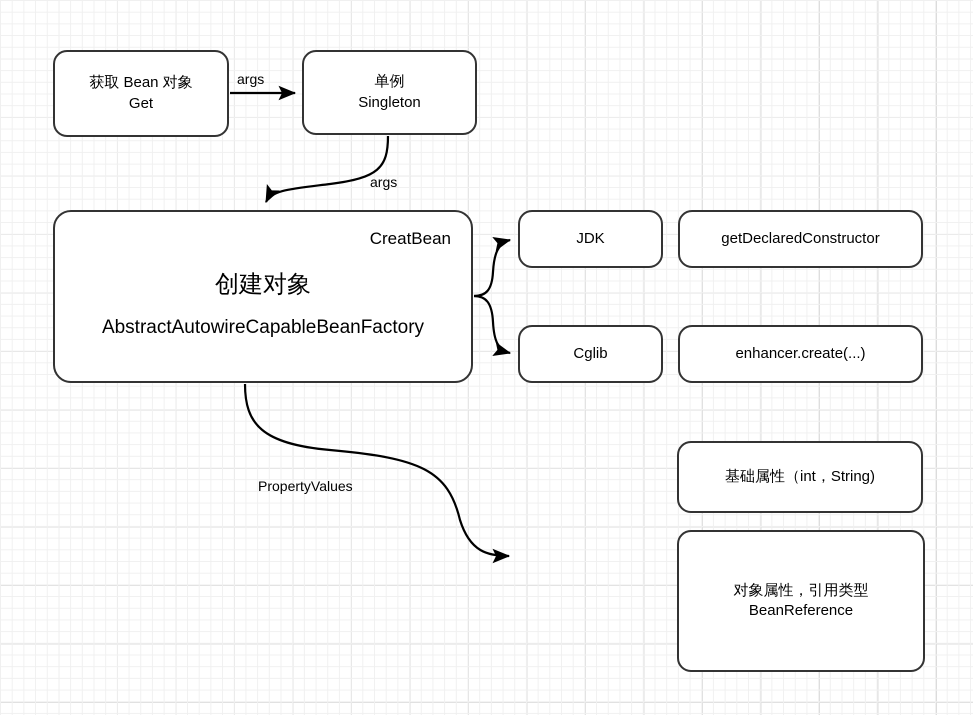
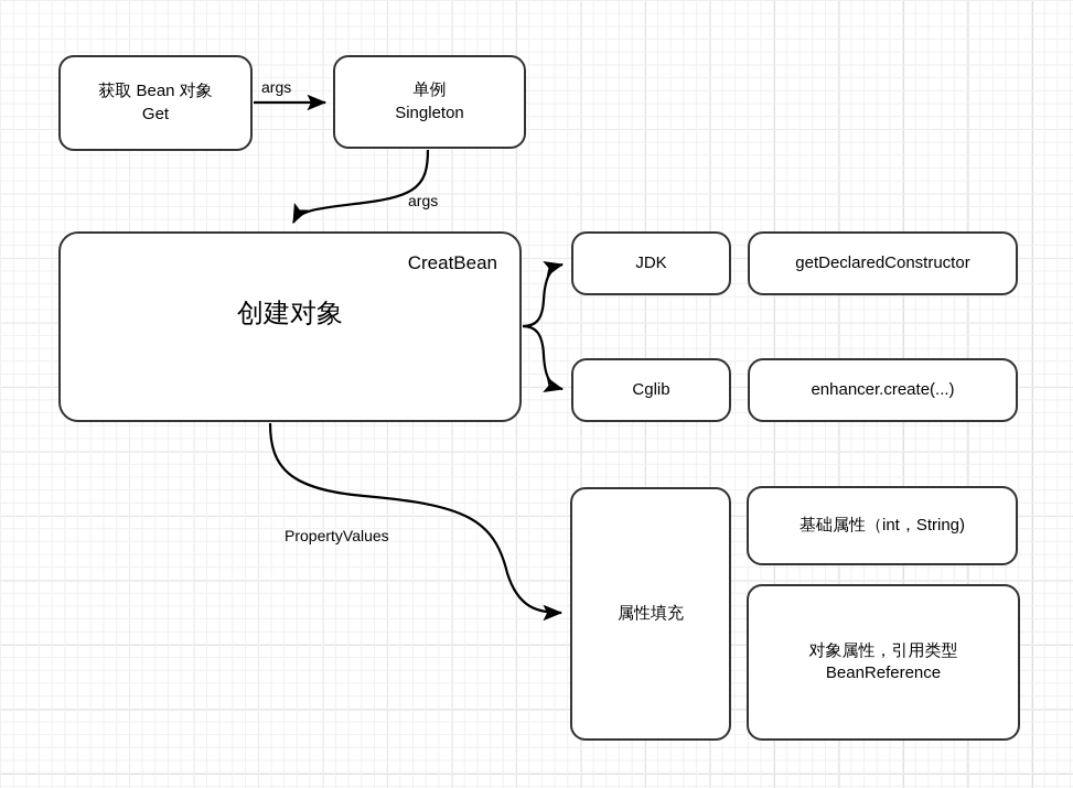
  args
  args
  PropertyValues
  获取 Bean 对象
  Get
  单例
  Singleton
  CreatBean
  创建对象
- AbstractAutowireCapableBeanFactory
  JDK
  Cglib
  getDeclaredConstructor
  enhancer.create(...)
+ 属性填充
  基础属性（int，String)
  对象属性，引用类型
  BeanReference
